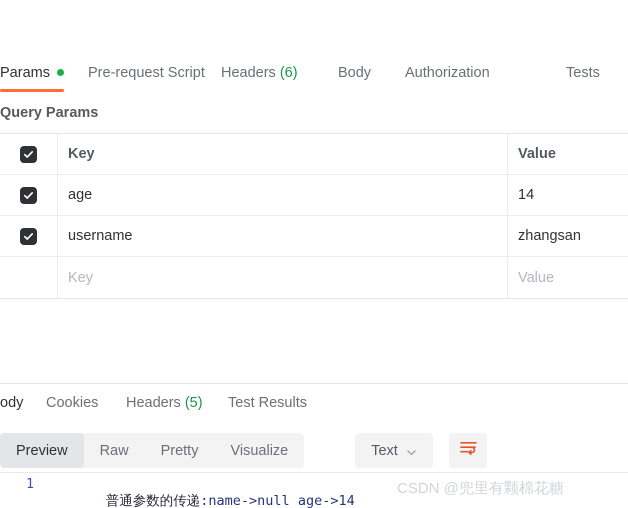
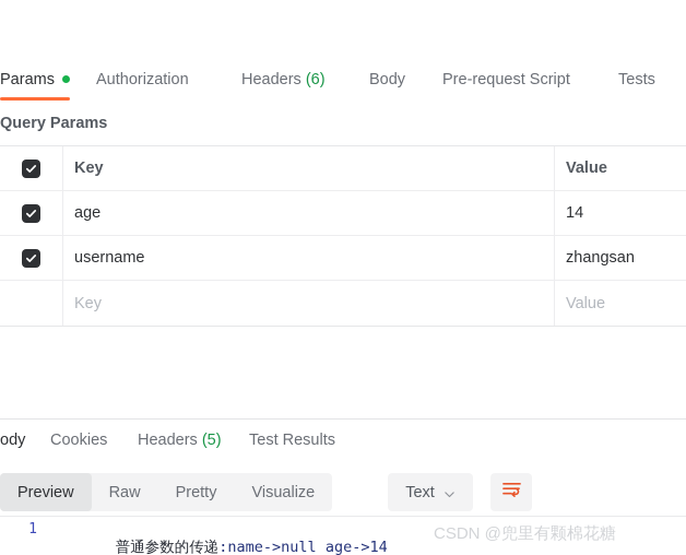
  Params
- Pre-request Script
+ Authorization
  Headers
  (6)
  Body
- Authorization
+ Pre-request Script
  Tests
  Query Params
  Key
  Value
  age
  14
  username
  zhangsan
  Key
  Value
  ody
  Cookies
  Headers
  (5)
  Test Results
  Preview
  Raw
  Pretty
  Visualize
  Text
  1
  普通参数的传递:name->null age->14
  CSDN @兜里有颗棉花糖
